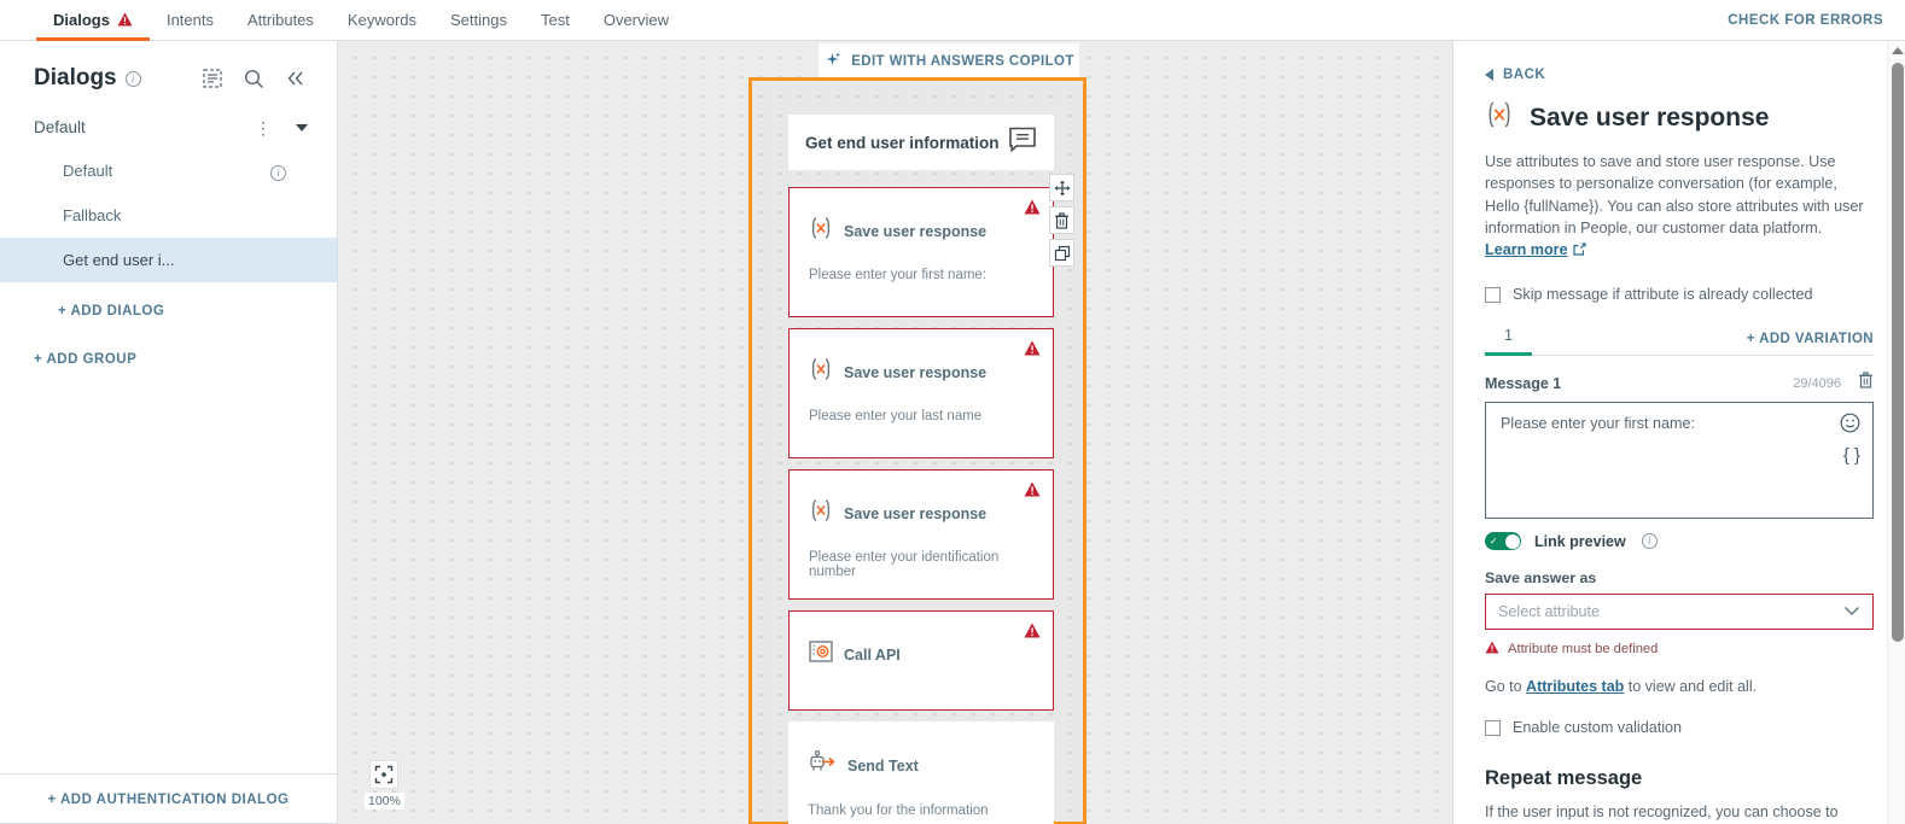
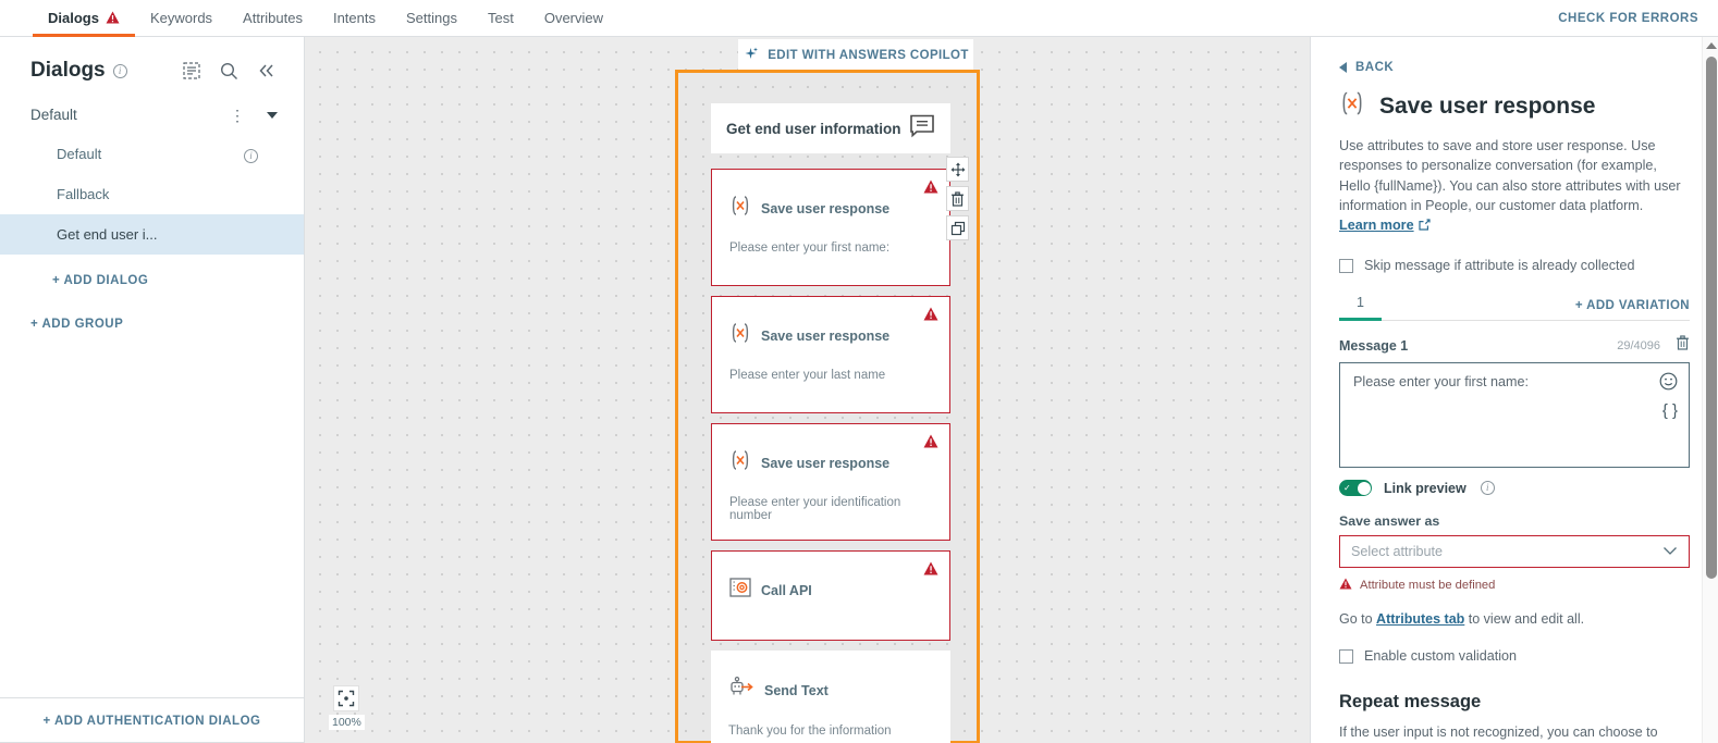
  Dialogs
- Intents
+ Keywords
  Attributes
- Keywords
+ Intents
  Settings
  Test
  Overview
  CHECK FOR ERRORS
  Dialogs
  i
  Default
  ⋮
  Default
  i
  Fallback
  Get end user i...
  + ADD DIALOG
  + ADD GROUP
  + ADD AUTHENTICATION DIALOG
  EDIT WITH ANSWERS COPILOT
  Get end user information
  Save user response
  Please enter your first name:
  Save user response
  Please enter your last name
  Save user response
  Please enter your identification number
  Call API
  Send Text
  Thank you for the information
  100%
  BACK
  Save user response
  Use attributes to save and store user response. Use responses to personalize conversation (for example, Hello {fullName}). You can also store attributes with user information in People, our customer data platform.
  Learn more
  Skip message if attribute is already collected
  1
  + ADD VARIATION
  Message 1
  29/4096
  Please enter your first name:
  { }
  ✓
  Link preview
  i
  Save answer as
  Select attribute
  Attribute must be defined
  Go to Attributes tab to view and edit all.
  Enable custom validation
  Repeat message
  If the user input is not recognized, you can choose to
